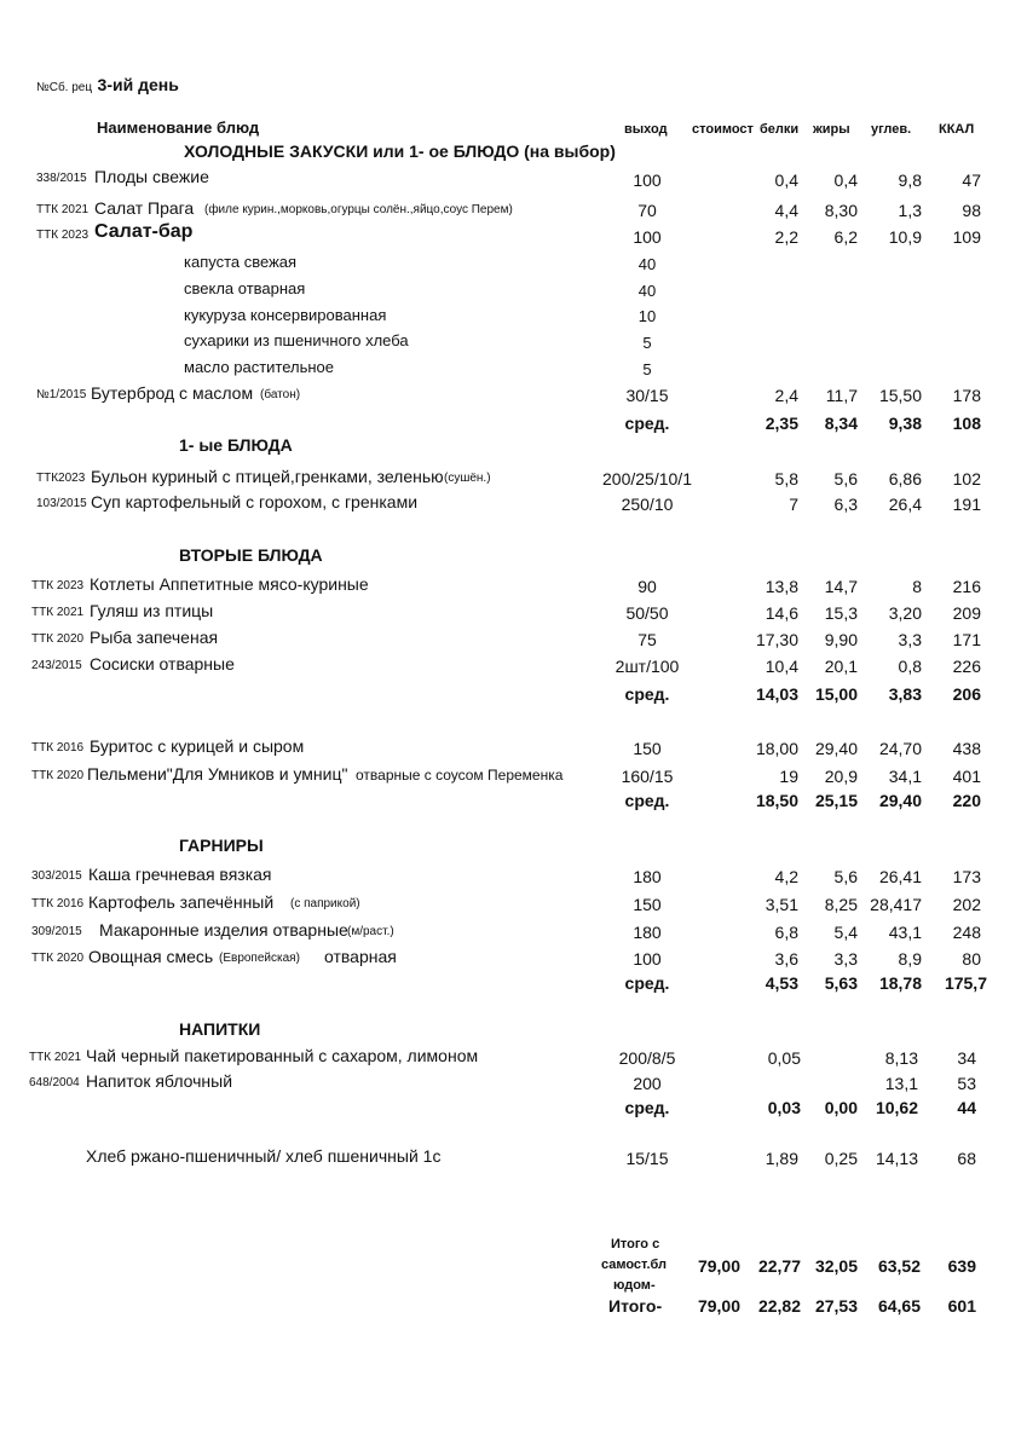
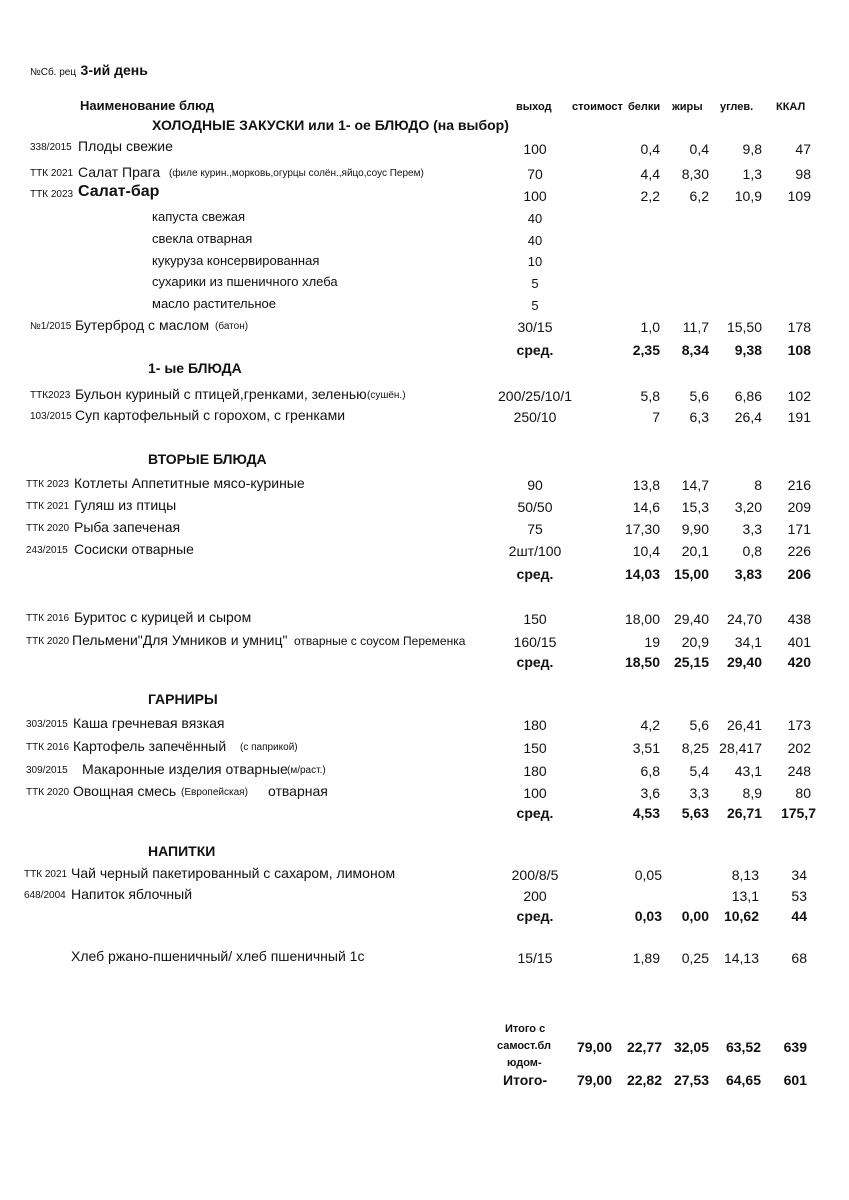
  №Сб. рец 3-ий день
  Наименование блюд
  выход
  стоимост
  белки
  жиры
  углев.
  ККАЛ
  ХОЛОДНЫЕ ЗАКУСКИ или 1- ое БЛЮДО (на выбор)
  338/2015
  Плоды свежие
  100
  0,4
  0,4
  9,8
  47
  ТТК 2021
  Салат Прага
  (филе курин.,морковь,огурцы солён.,яйцо,соус Перем)
  70
  4,4
  8,30
  1,3
  98
  ТТК 2023
  Салат-бар
  100
  2,2
  6,2
  10,9
  109
  капуста свежая
  40
  свекла отварная
  40
  кукуруза консервированная
  10
  сухарики из пшеничного хлеба
  5
  масло растительное
  5
  №1/2015
  Бутерброд с маслом
  (батон)
  30/15
- 2,4
+ 1,0
  11,7
  15,50
  178
  сред.
  2,35
  8,34
  9,38
  108
  1- ые БЛЮДА
  ТТК2023
  Бульон куриный с птицей,гренками, зеленью
  (сушён.)
  200/25/10/1
  5,8
  5,6
  6,86
  102
  103/2015
  Суп картофельный с горохом, с гренками
  250/10
  7
  6,3
  26,4
  191
  ВТОРЫЕ БЛЮДА
  ТТК 2023
  Котлеты Аппетитные мясо-куриные
  90
  13,8
  14,7
  8
  216
  ТТК 2021
  Гуляш из птицы
  50/50
  14,6
  15,3
  3,20
  209
  ТТК 2020
  Рыба запеченая
  75
  17,30
  9,90
  3,3
  171
  243/2015
  Сосиски отварные
  2шт/100
  10,4
  20,1
  0,8
  226
  сред.
  14,03
  15,00
  3,83
  206
  ТТК 2016
  Буритос с курицей и сыром
  150
  18,00
  29,40
  24,70
  438
  ТТК 2020
  Пельмени"Для Умников и умниц"
  отварные с соусом Переменка
  160/15
  19
  20,9
  34,1
  401
  сред.
  18,50
  25,15
  29,40
- 220
+ 420
  ГАРНИРЫ
  303/2015
  Каша гречневая вязкая
  180
  4,2
  5,6
  26,41
  173
  ТТК 2016
  Картофель запечённый
  (с паприкой)
  150
  3,51
  8,25
  28,417
  202
  309/2015
  Макаронные изделия отварные
  (м/раст.)
  180
  6,8
  5,4
  43,1
  248
  ТТК 2020
  Овощная смесь
  (Европейская)
  отварная
  100
  3,6
  3,3
  8,9
  80
  сред.
  4,53
  5,63
- 18,78
+ 26,71
  175,7
  НАПИТКИ
  ТТК 2021
  Чай черный пакетированный с сахаром, лимоном
  200/8/5
  0,05
  8,13
  34
  648/2004
  Напиток яблочный
  200
  13,1
  53
  сред.
  0,03
  0,00
  10,62
  44
  Хлеб ржано-пшеничный/ хлеб пшеничный 1с
  15/15
  1,89
  0,25
  14,13
  68
  Итого с
  самост.бл
  юдом-
  79,00
  22,77
  32,05
  63,52
  639
  Итого-
  79,00
  22,82
  27,53
  64,65
  601
